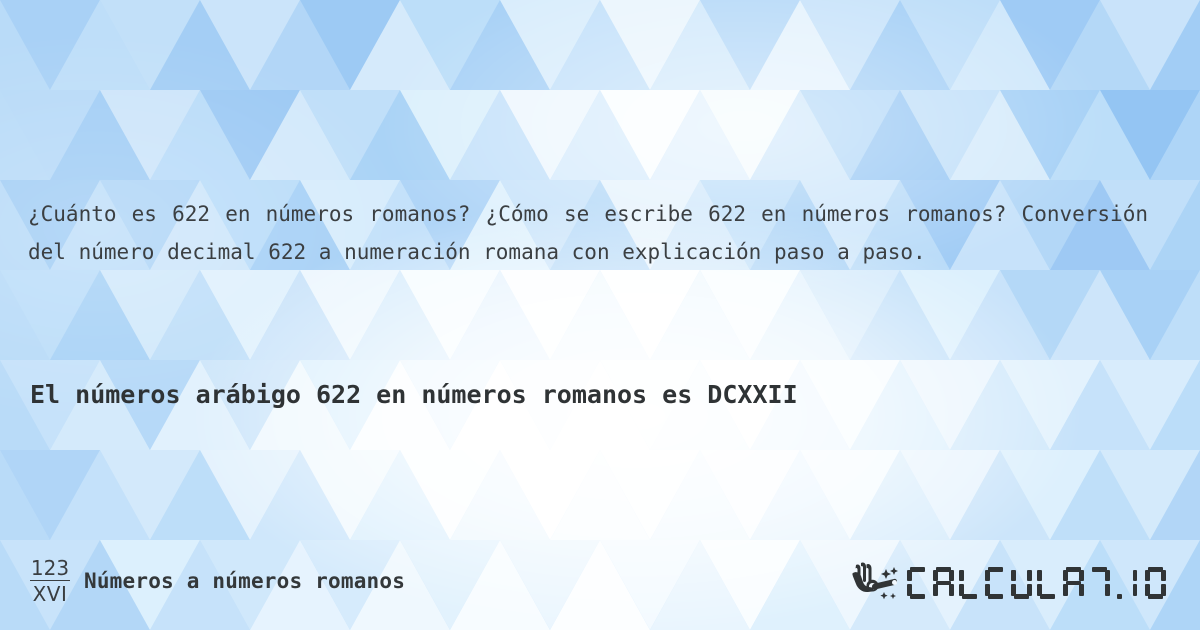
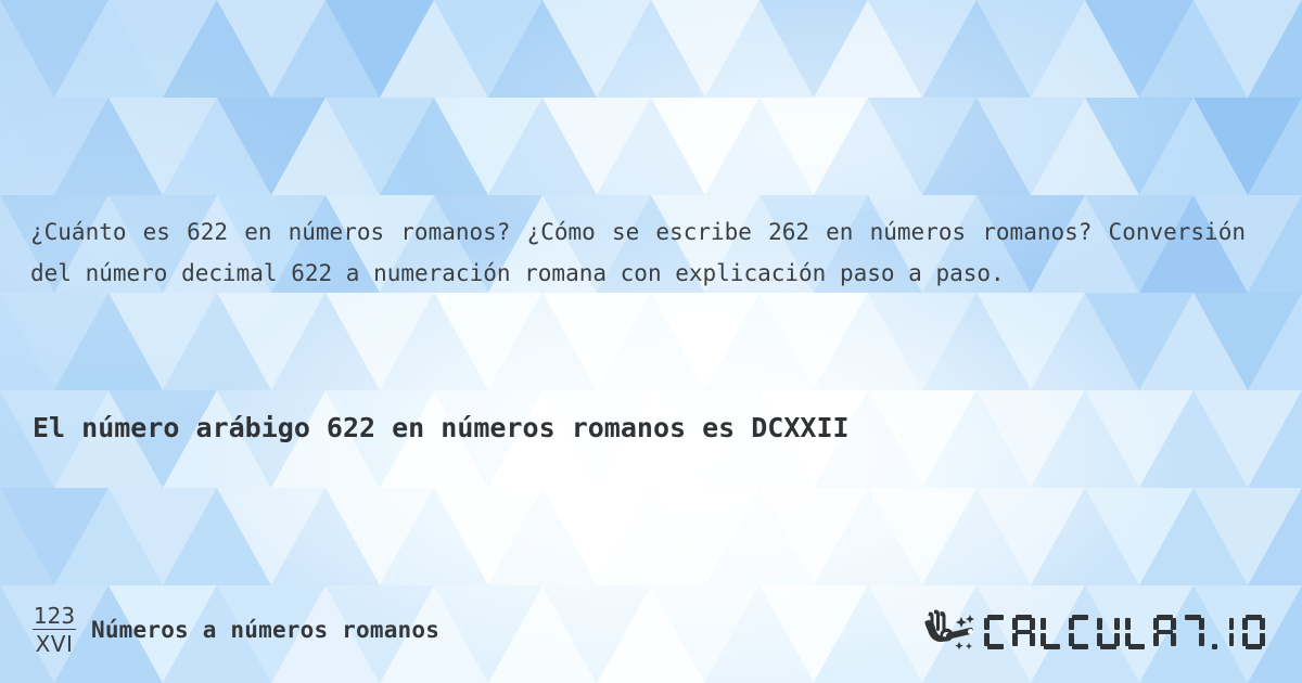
- ¿Cuánto es 622 en números romanos? ¿Cómo se escribe 622 en números romanos? Conversión del número decimal 622 a numeración romana con explicación paso a paso.
+ ¿Cuánto es 622 en números romanos? ¿Cómo se escribe 262 en números romanos? Conversión del número decimal 622 a numeración romana con explicación paso a paso.
- El números arábigo 622 en números romanos es DCXXII
+ El número arábigo 622 en números romanos es DCXXII
  123
  XVI
  Números a números romanos
